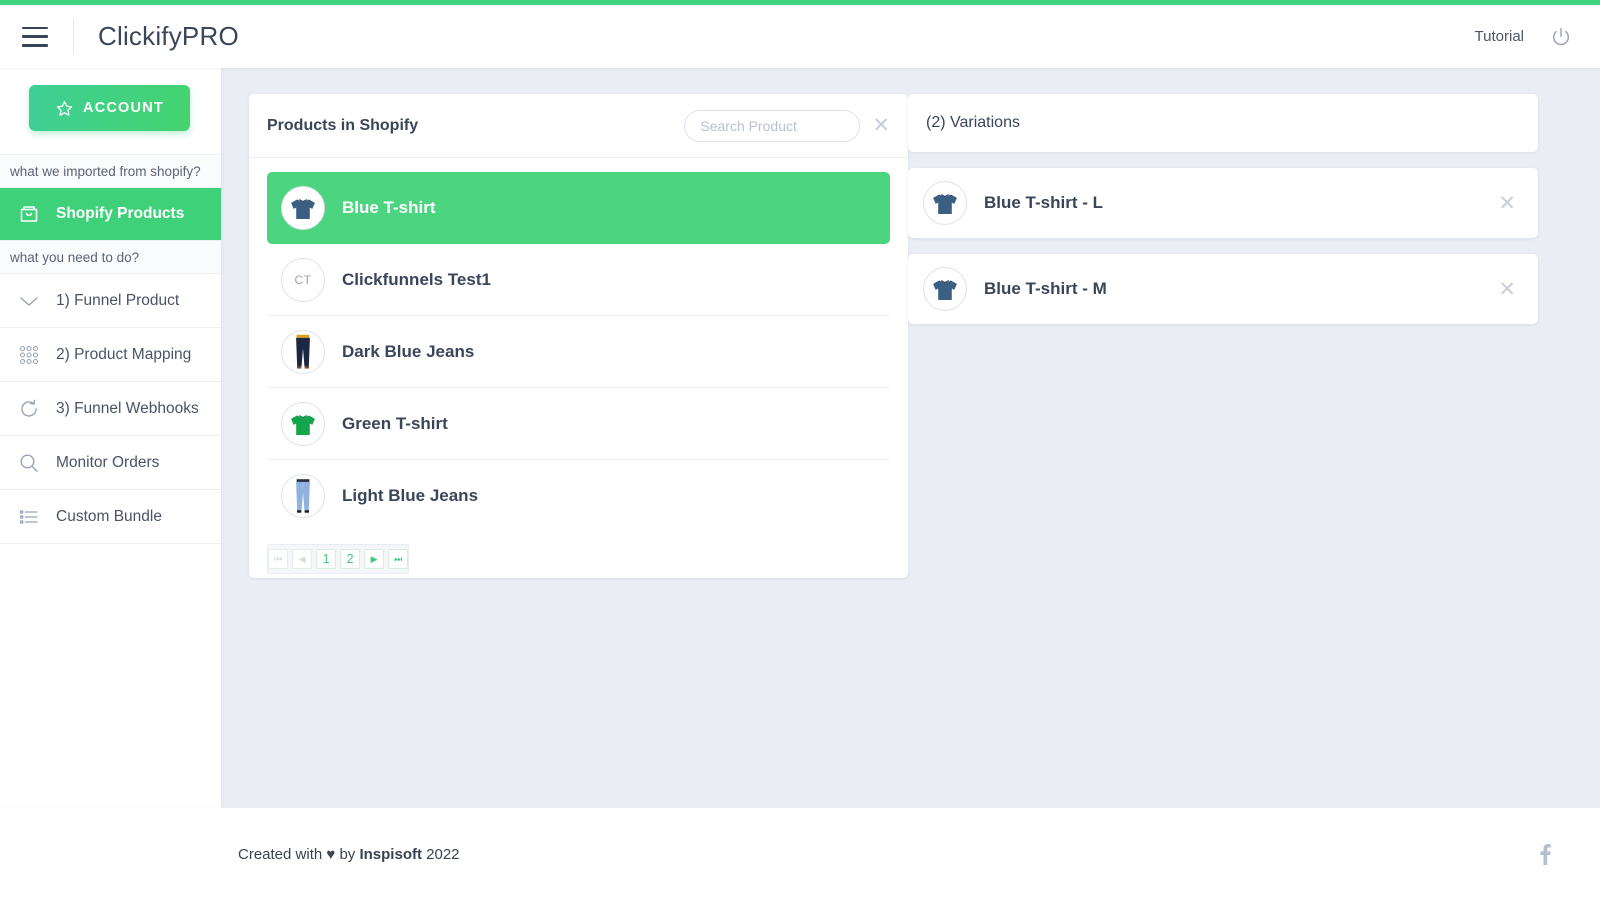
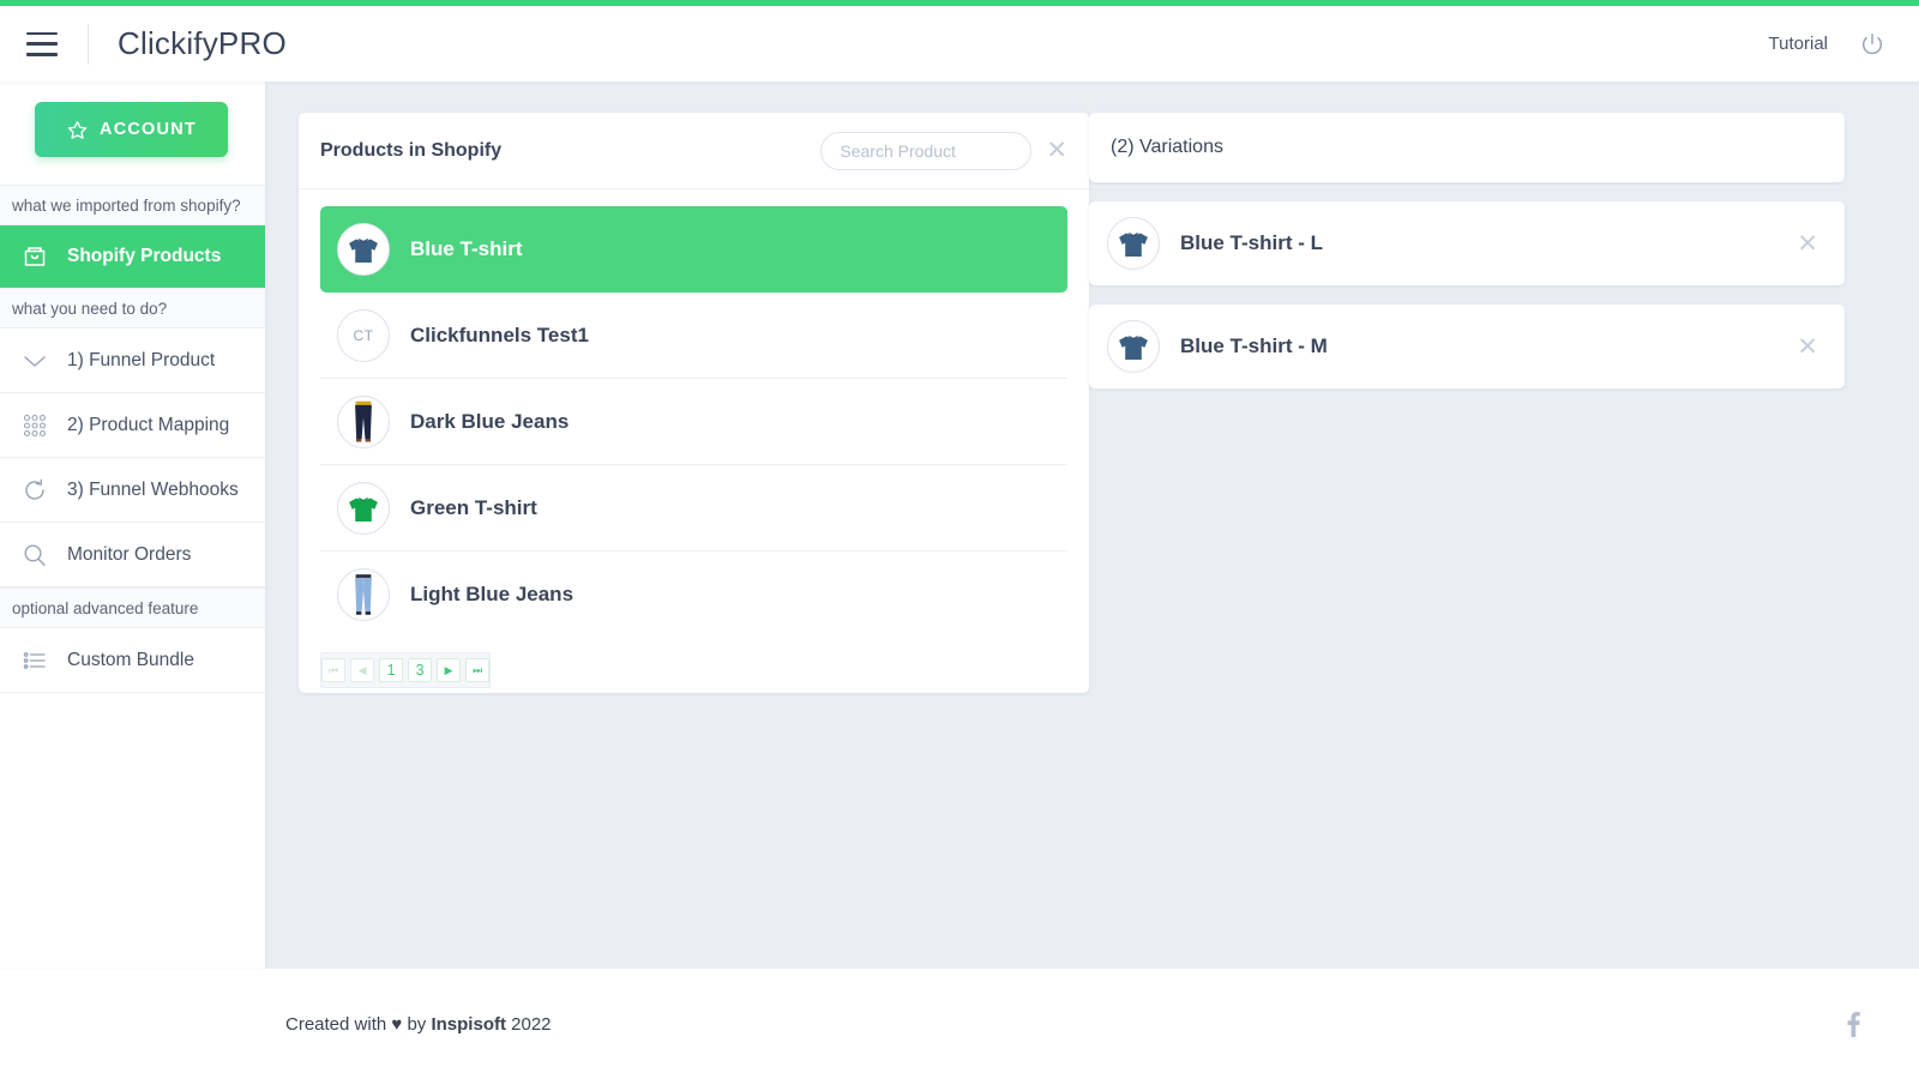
  ClickifyPRO
  Tutorial
  ACCOUNT
  what we imported from shopify?
  Shopify Products
  what you need to do?
  1) Funnel Product
  2) Product Mapping
  3) Funnel Webhooks
  Monitor Orders
+ optional advanced feature
  Custom Bundle
  Products in Shopify
  Search Product
  ✕
  Blue T-shirt
  CT
  Clickfunnels Test1
  Dark Blue Jeans
  Green T-shirt
  Light Blue Jeans
  ⏮
  ◀
  1
- 2
+ 3
  ▶
  ⏭
  (2) Variations
  Blue T-shirt - L
  ✕
  Blue T-shirt - M
  ✕
  Created with ♥ by Inspisoft 2022
